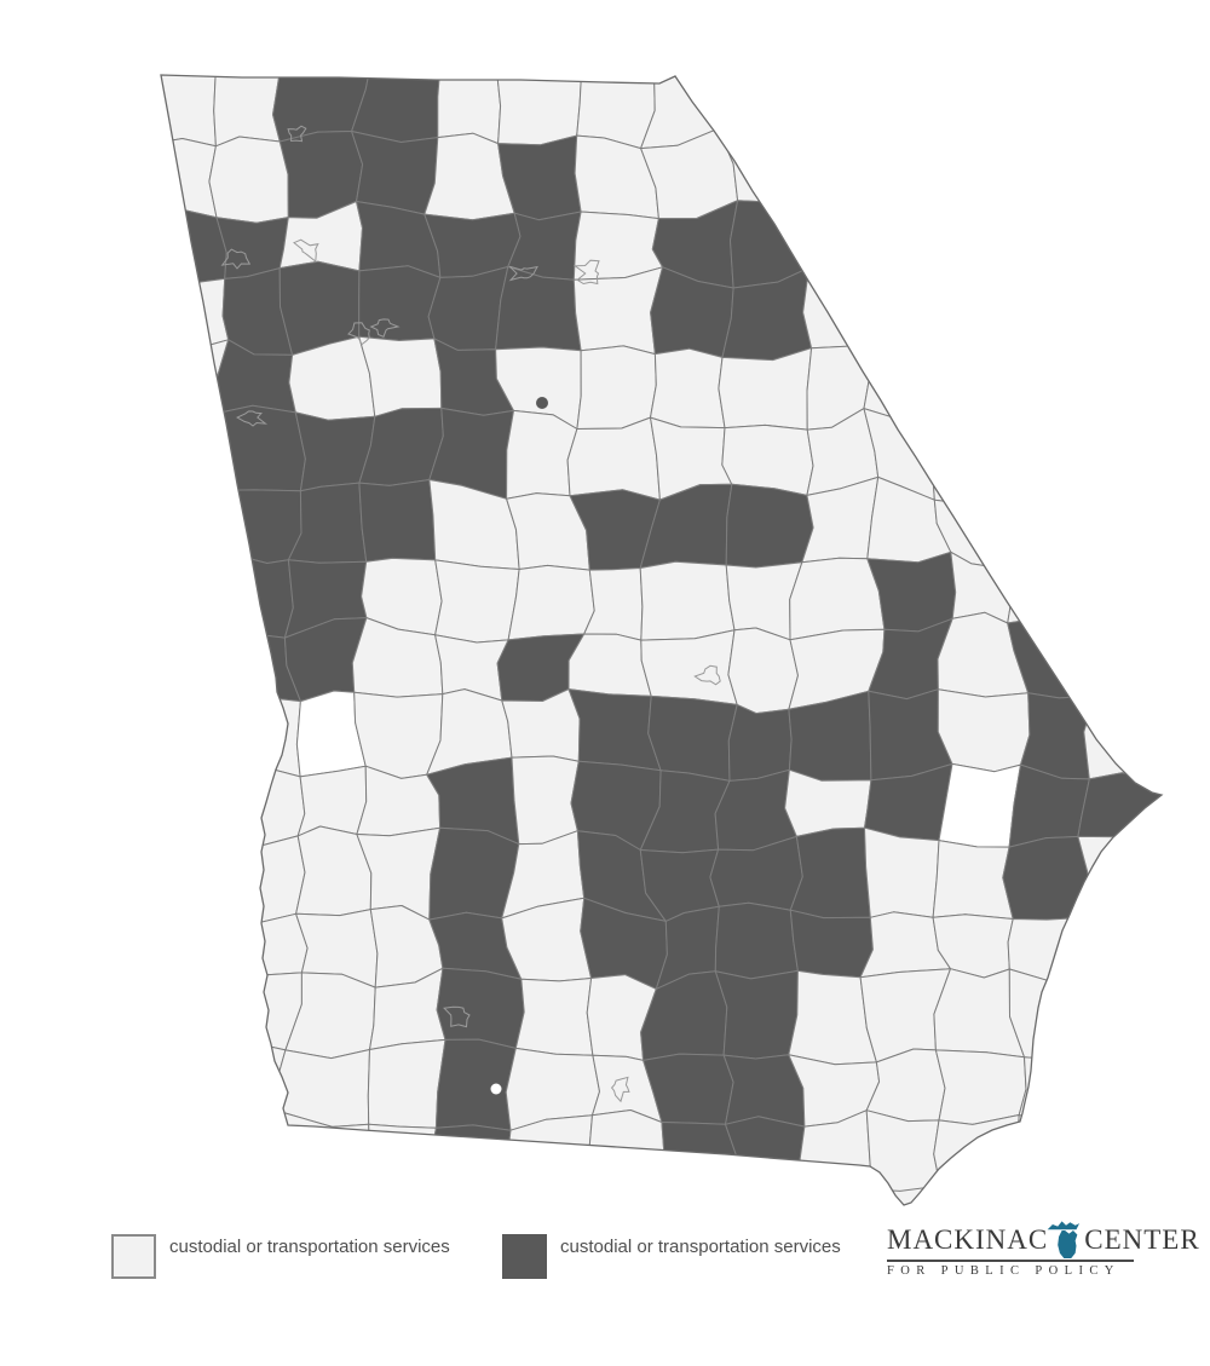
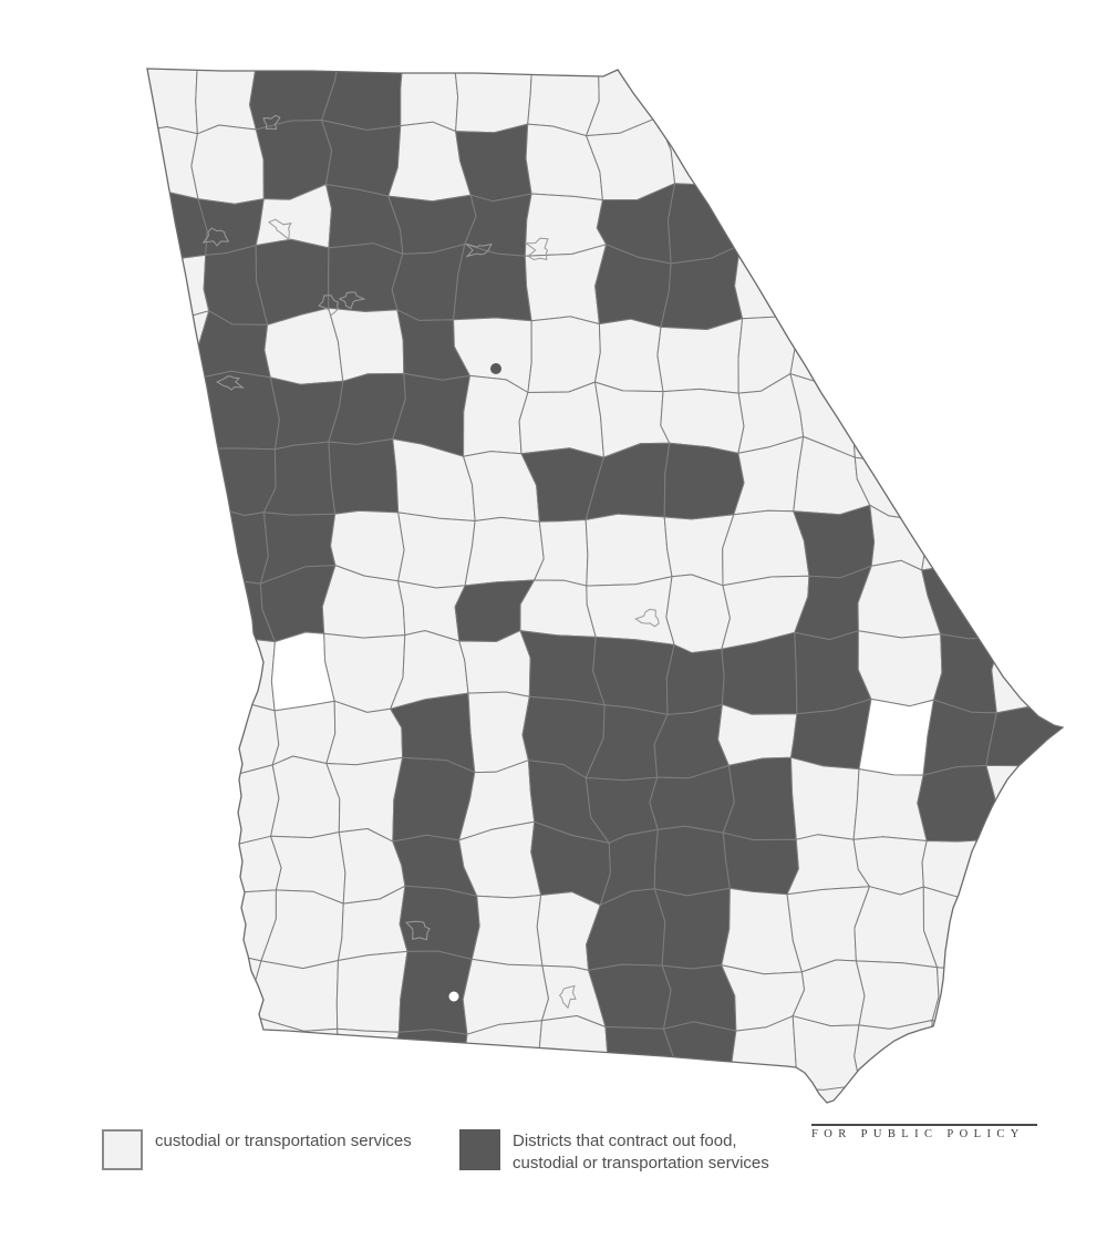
  custodial or transportation services
+ Districts that contract out food,
  custodial or transportation services
- MACKINAC
- CENTER
  FOR PUBLIC POLICY
